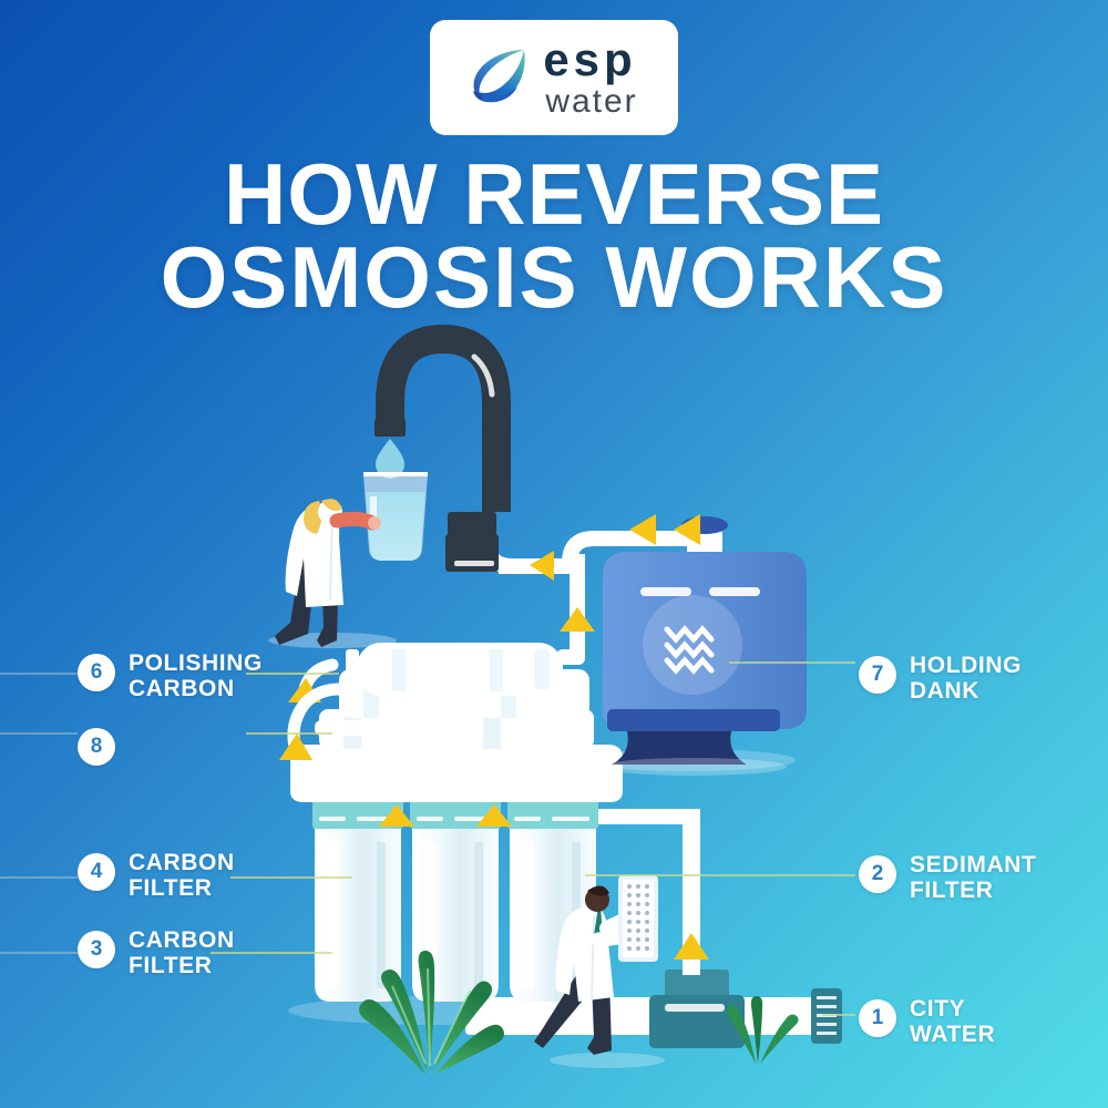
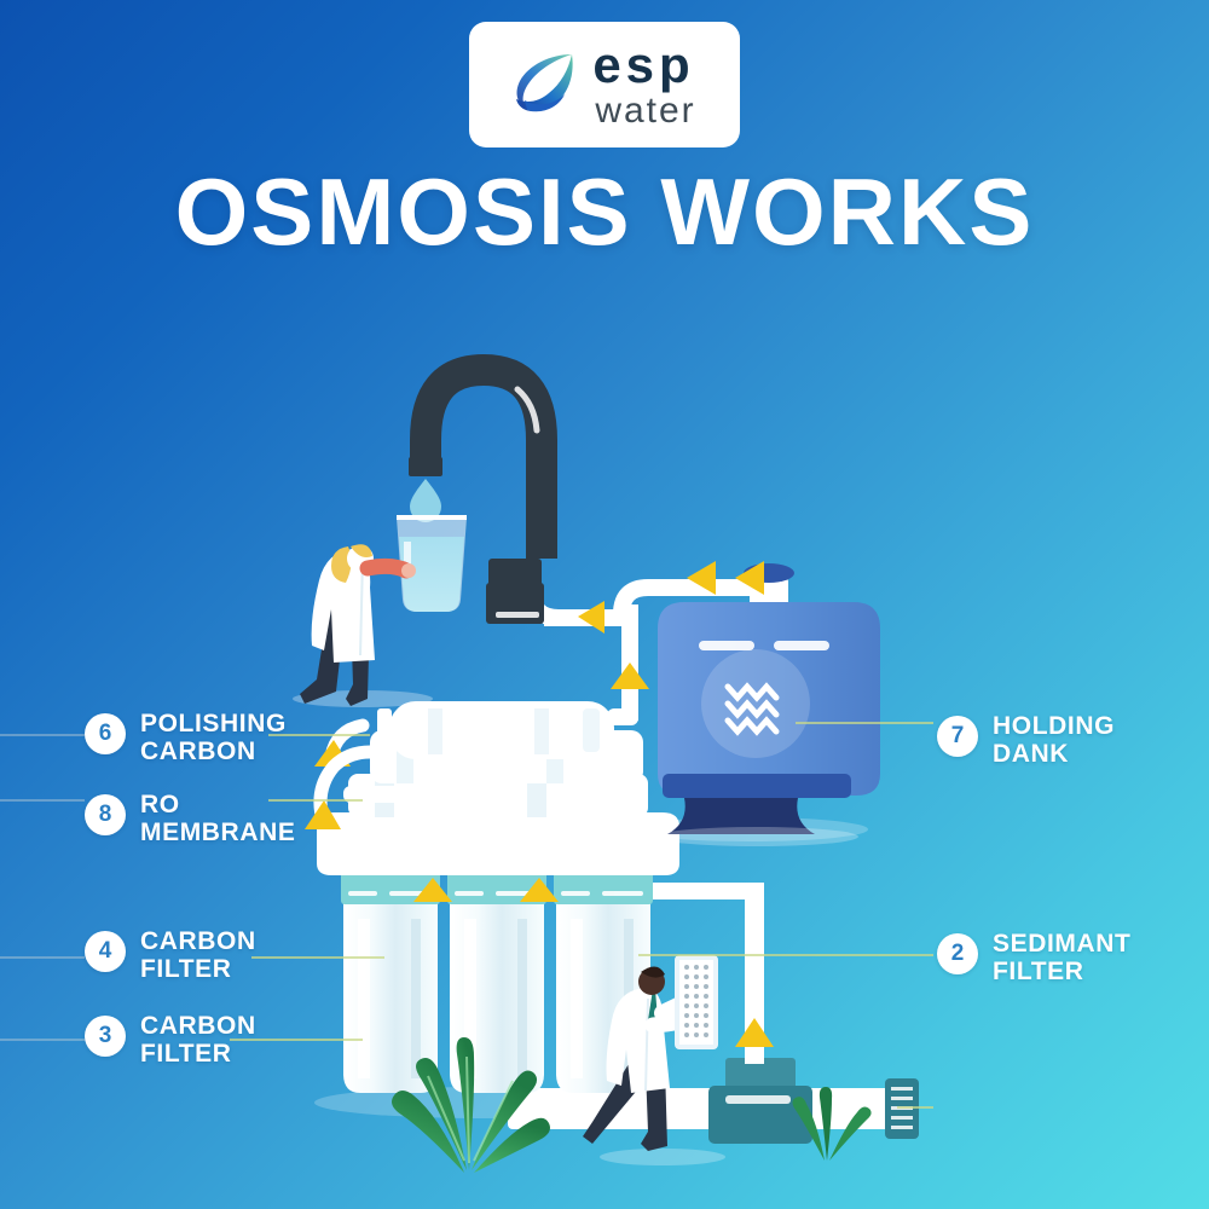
  esp
  water
- HOW REVERSE
  OSMOSIS WORKS
  6
  POLISHING
  CARBON
  8
+ RO
+ MEMBRANE
  4
  CARBON
  FILTER
  3
  CARBON
  FILTER
  7
  HOLDING
  DANK
  2
  SEDIMANT
  FILTER
- 1
- CITY
- WATER
